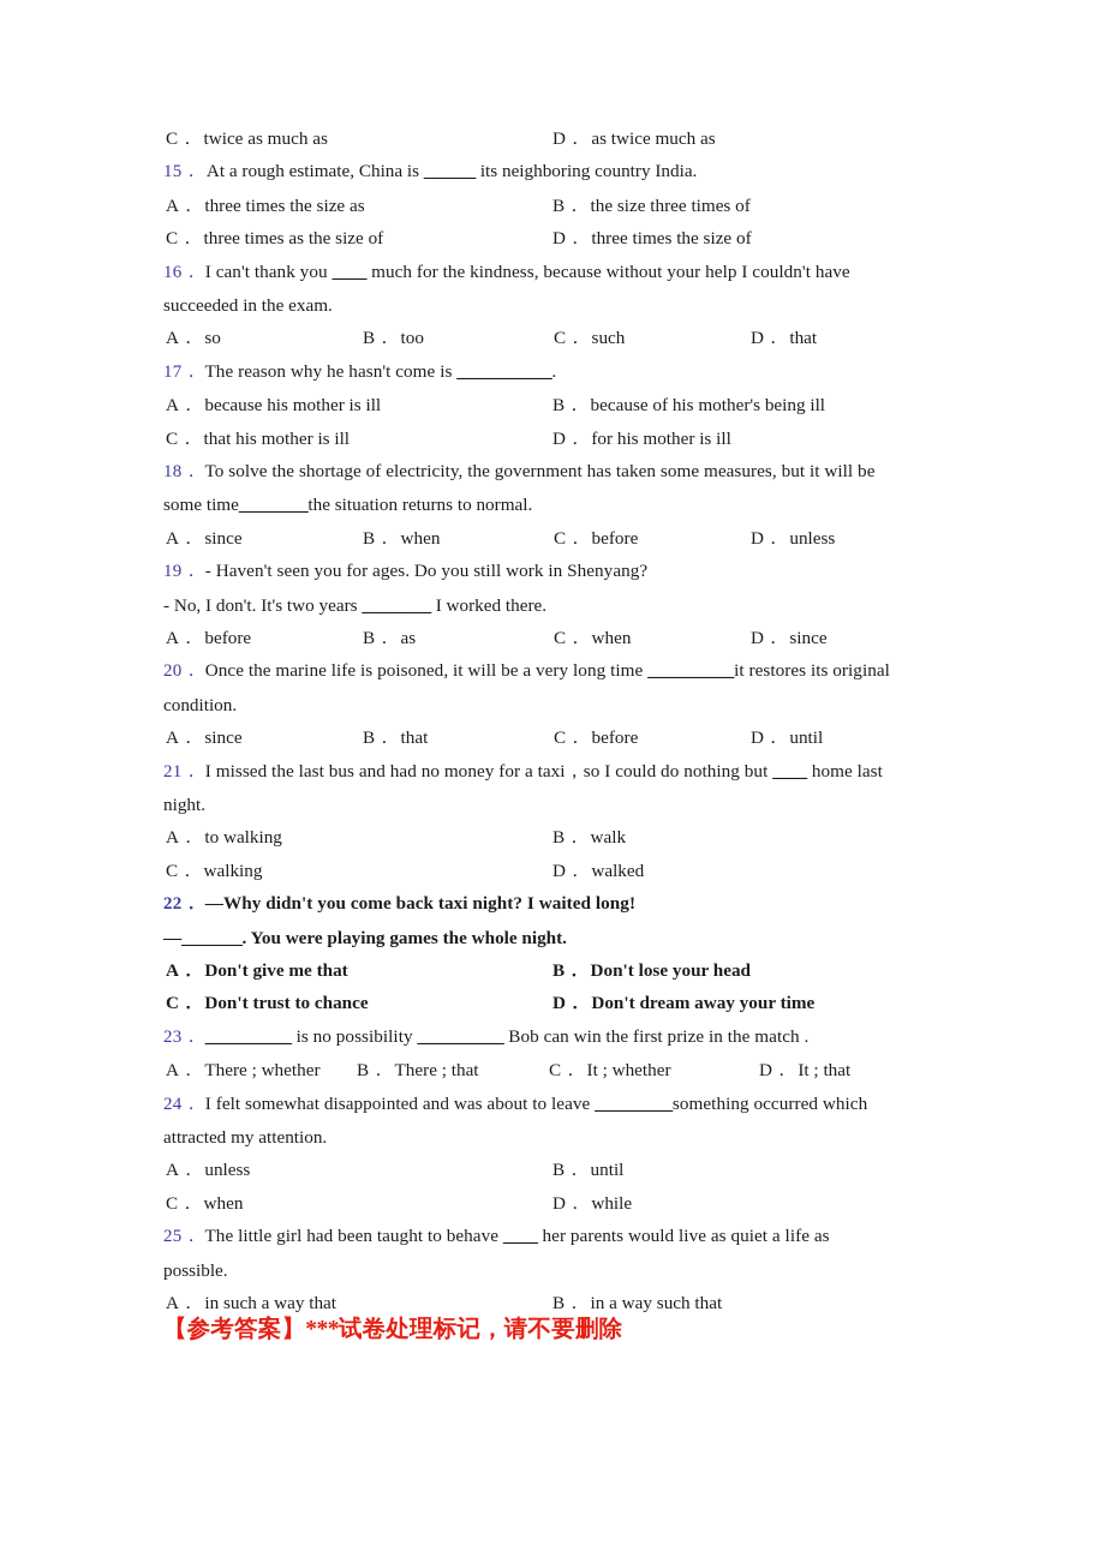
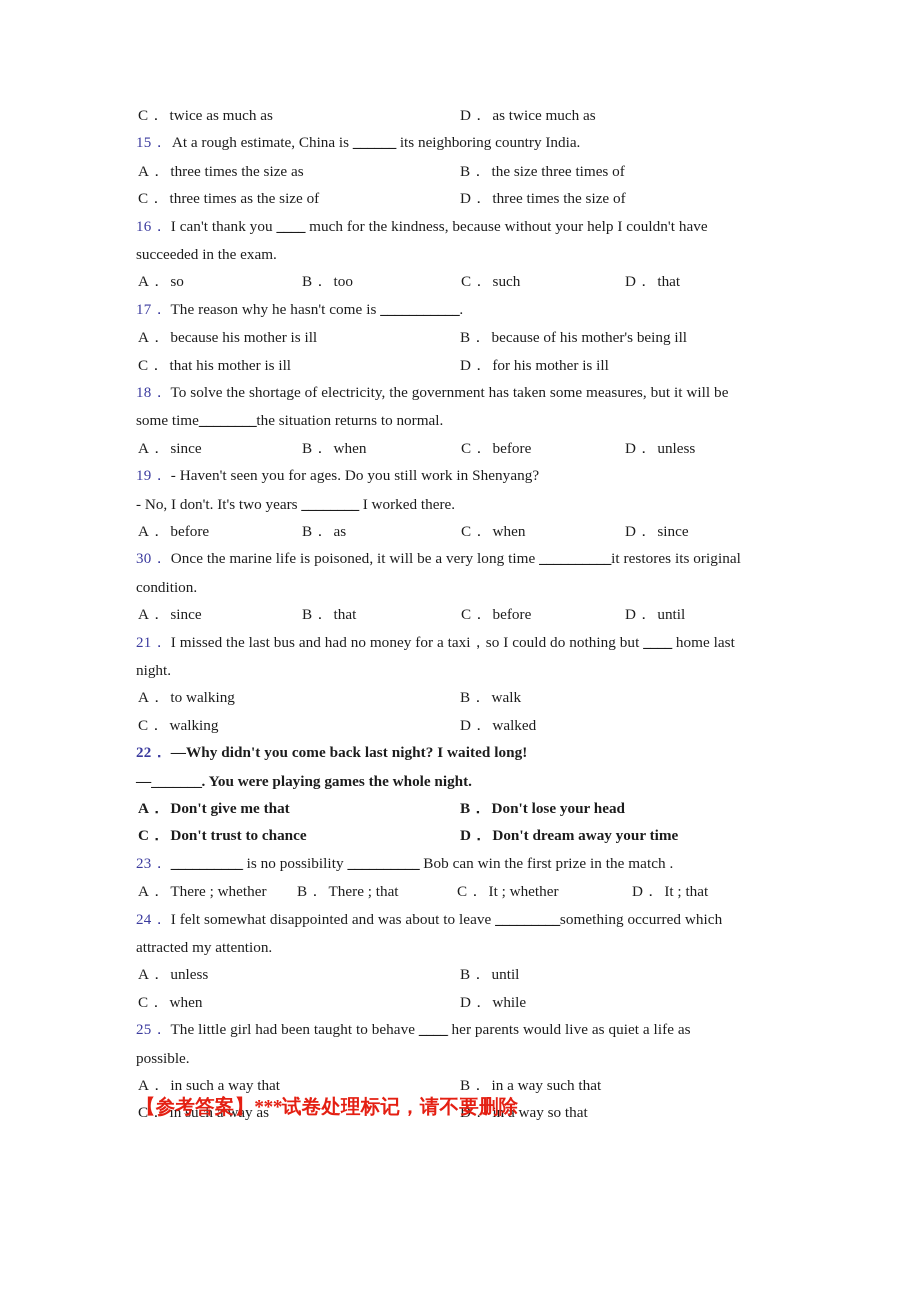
  C． twice as much as
  D． as twice much as
  15． At a rough estimate, China is ______ its neighboring country India.
  A． three times the size as
  B． the size three times of
  C． three times as the size of
  D． three times the size of
  16． I can't thank you ____ much for the kindness, because without your help I couldn't have
  succeeded in the exam.
  A． so
  B． too
  C． such
  D． that
  17． The reason why he hasn't come is ___________.
  A． because his mother is ill
  B． because of his mother's being ill
  C． that his mother is ill
  D． for his mother is ill
  18． To solve the shortage of electricity, the government has taken some measures, but it will be
  some time________the situation returns to normal.
  A． since
  B． when
  C． before
  D． unless
  19． - Haven't seen you for ages. Do you still work in Shenyang?
  - No, I don't. It's two years ________ I worked there.
  A． before
  B． as
  C． when
  D． since
- 20． Once the marine life is poisoned, it will be a very long time __________it restores its original
+ 30． Once the marine life is poisoned, it will be a very long time __________it restores its original
  condition.
  A． since
  B． that
  C． before
  D． until
  21． I missed the last bus and had no money for a taxi，so I could do nothing but ____ home last
  night.
  A． to walking
  B． walk
  C． walking
  D． walked
- 22． —Why didn't you come back taxi night? I waited long!
+ 22． —Why didn't you come back last night? I waited long!
  —_______. You were playing games the whole night.
  A． Don't give me that
  B． Don't lose your head
  C． Don't trust to chance
  D． Don't dream away your time
  23． __________ is no possibility __________ Bob can win the first prize in the match .
  A． There ; whether
  B． There ; that
  C． It ; whether
  D． It ; that
  24． I felt somewhat disappointed and was about to leave _________something occurred which
  attracted my attention.
  A． unless
  B． until
  C． when
  D． while
  25． The little girl had been taught to behave ____ her parents would live as quiet a life as
  possible.
  A． in such a way that
  B． in a way such that
+ C． in such a way as
+ D． in a way so that
  【参考答案】***试卷处理标记，请不要删除
